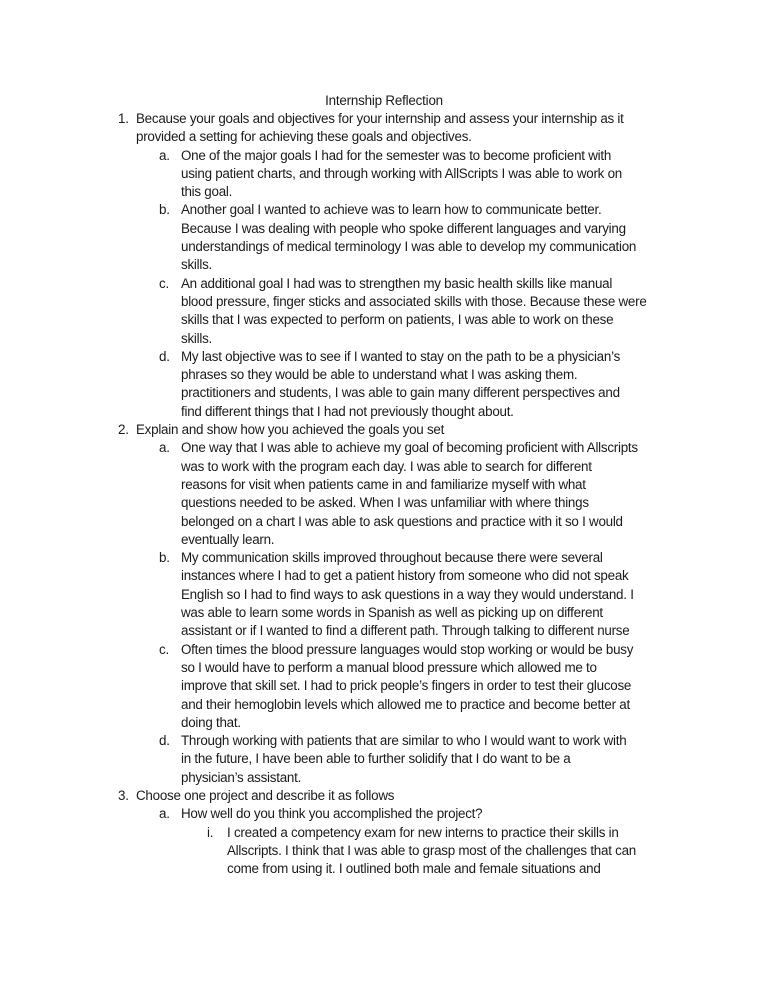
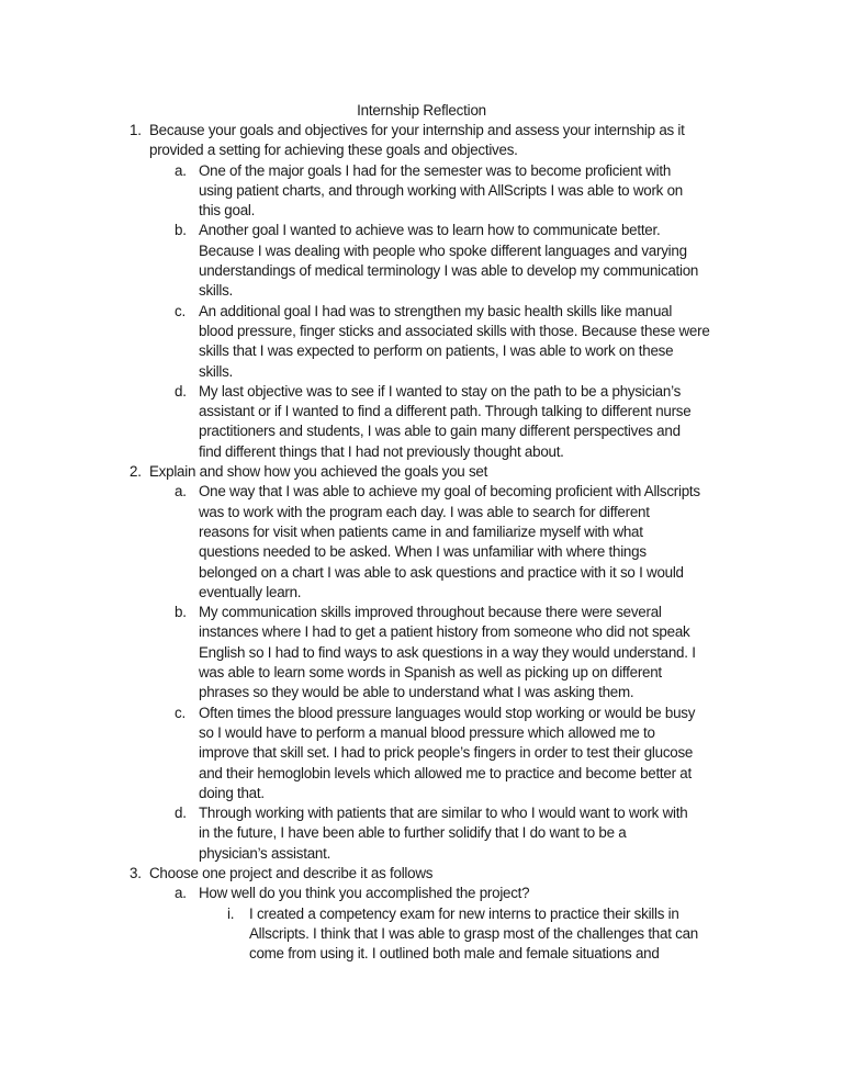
  Internship Reflection
  1.
  Because your goals and objectives for your internship and assess your internship as it
  provided a setting for achieving these goals and objectives.
  a.
  One of the major goals I had for the semester was to become proficient with
  using patient charts, and through working with AllScripts I was able to work on
  this goal.
  b.
  Another goal I wanted to achieve was to learn how to communicate better.
  Because I was dealing with people who spoke different languages and varying
  understandings of medical terminology I was able to develop my communication
  skills.
  c.
  An additional goal I had was to strengthen my basic health skills like manual
  blood pressure, finger sticks and associated skills with those. Because these were
  skills that I was expected to perform on patients, I was able to work on these
  skills.
  d.
  My last objective was to see if I wanted to stay on the path to be a physician’s
- phrases so they would be able to understand what I was asking them.
+ assistant or if I wanted to find a different path. Through talking to different nurse
  practitioners and students, I was able to gain many different perspectives and
  find different things that I had not previously thought about.
  2.
  Explain and show how you achieved the goals you set
  a.
  One way that I was able to achieve my goal of becoming proficient with Allscripts
  was to work with the program each day. I was able to search for different
  reasons for visit when patients came in and familiarize myself with what
  questions needed to be asked. When I was unfamiliar with where things
  belonged on a chart I was able to ask questions and practice with it so I would
  eventually learn.
  b.
  My communication skills improved throughout because there were several
  instances where I had to get a patient history from someone who did not speak
  English so I had to find ways to ask questions in a way they would understand. I
  was able to learn some words in Spanish as well as picking up on different
- assistant or if I wanted to find a different path. Through talking to different nurse
+ phrases so they would be able to understand what I was asking them.
  c.
  Often times the blood pressure languages would stop working or would be busy
  so I would have to perform a manual blood pressure which allowed me to
  improve that skill set. I had to prick people’s fingers in order to test their glucose
  and their hemoglobin levels which allowed me to practice and become better at
  doing that.
  d.
  Through working with patients that are similar to who I would want to work with
  in the future, I have been able to further solidify that I do want to be a
  physician’s assistant.
  3.
  Choose one project and describe it as follows
  a.
  How well do you think you accomplished the project?
  i.
  I created a competency exam for new interns to practice their skills in
  Allscripts. I think that I was able to grasp most of the challenges that can
  come from using it. I outlined both male and female situations and
